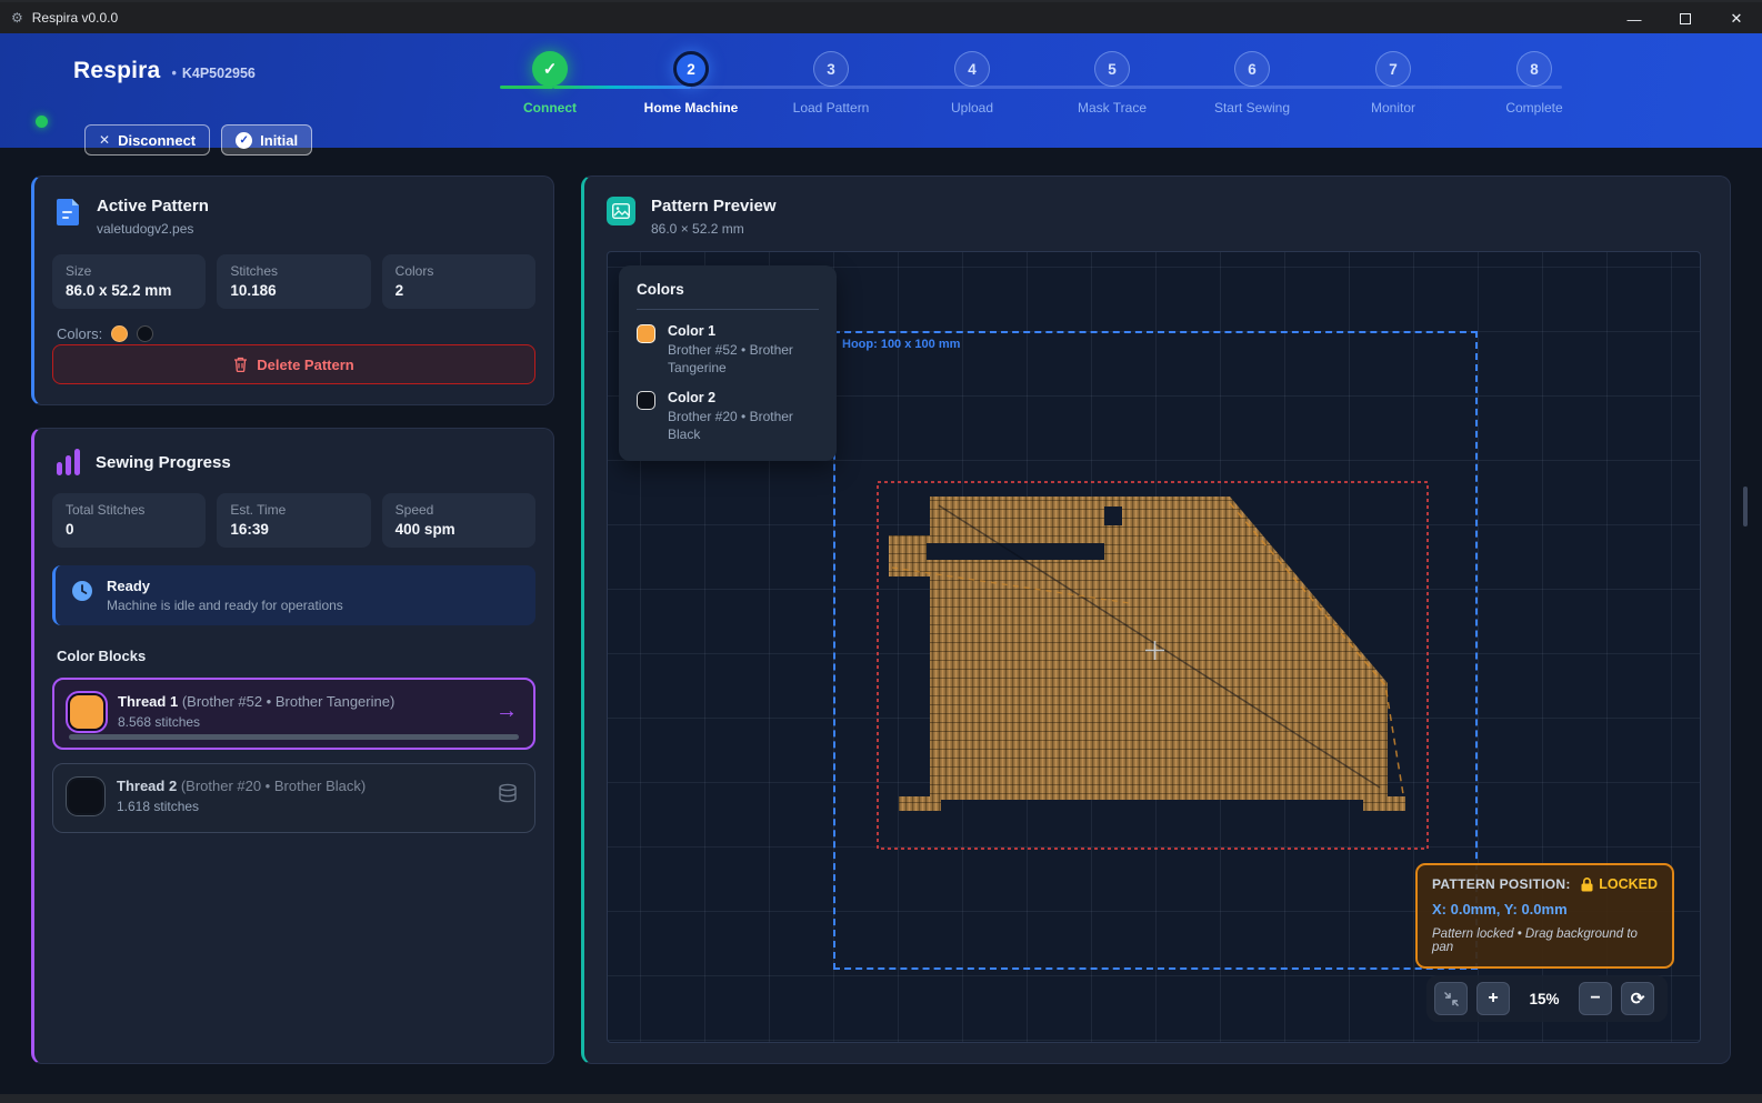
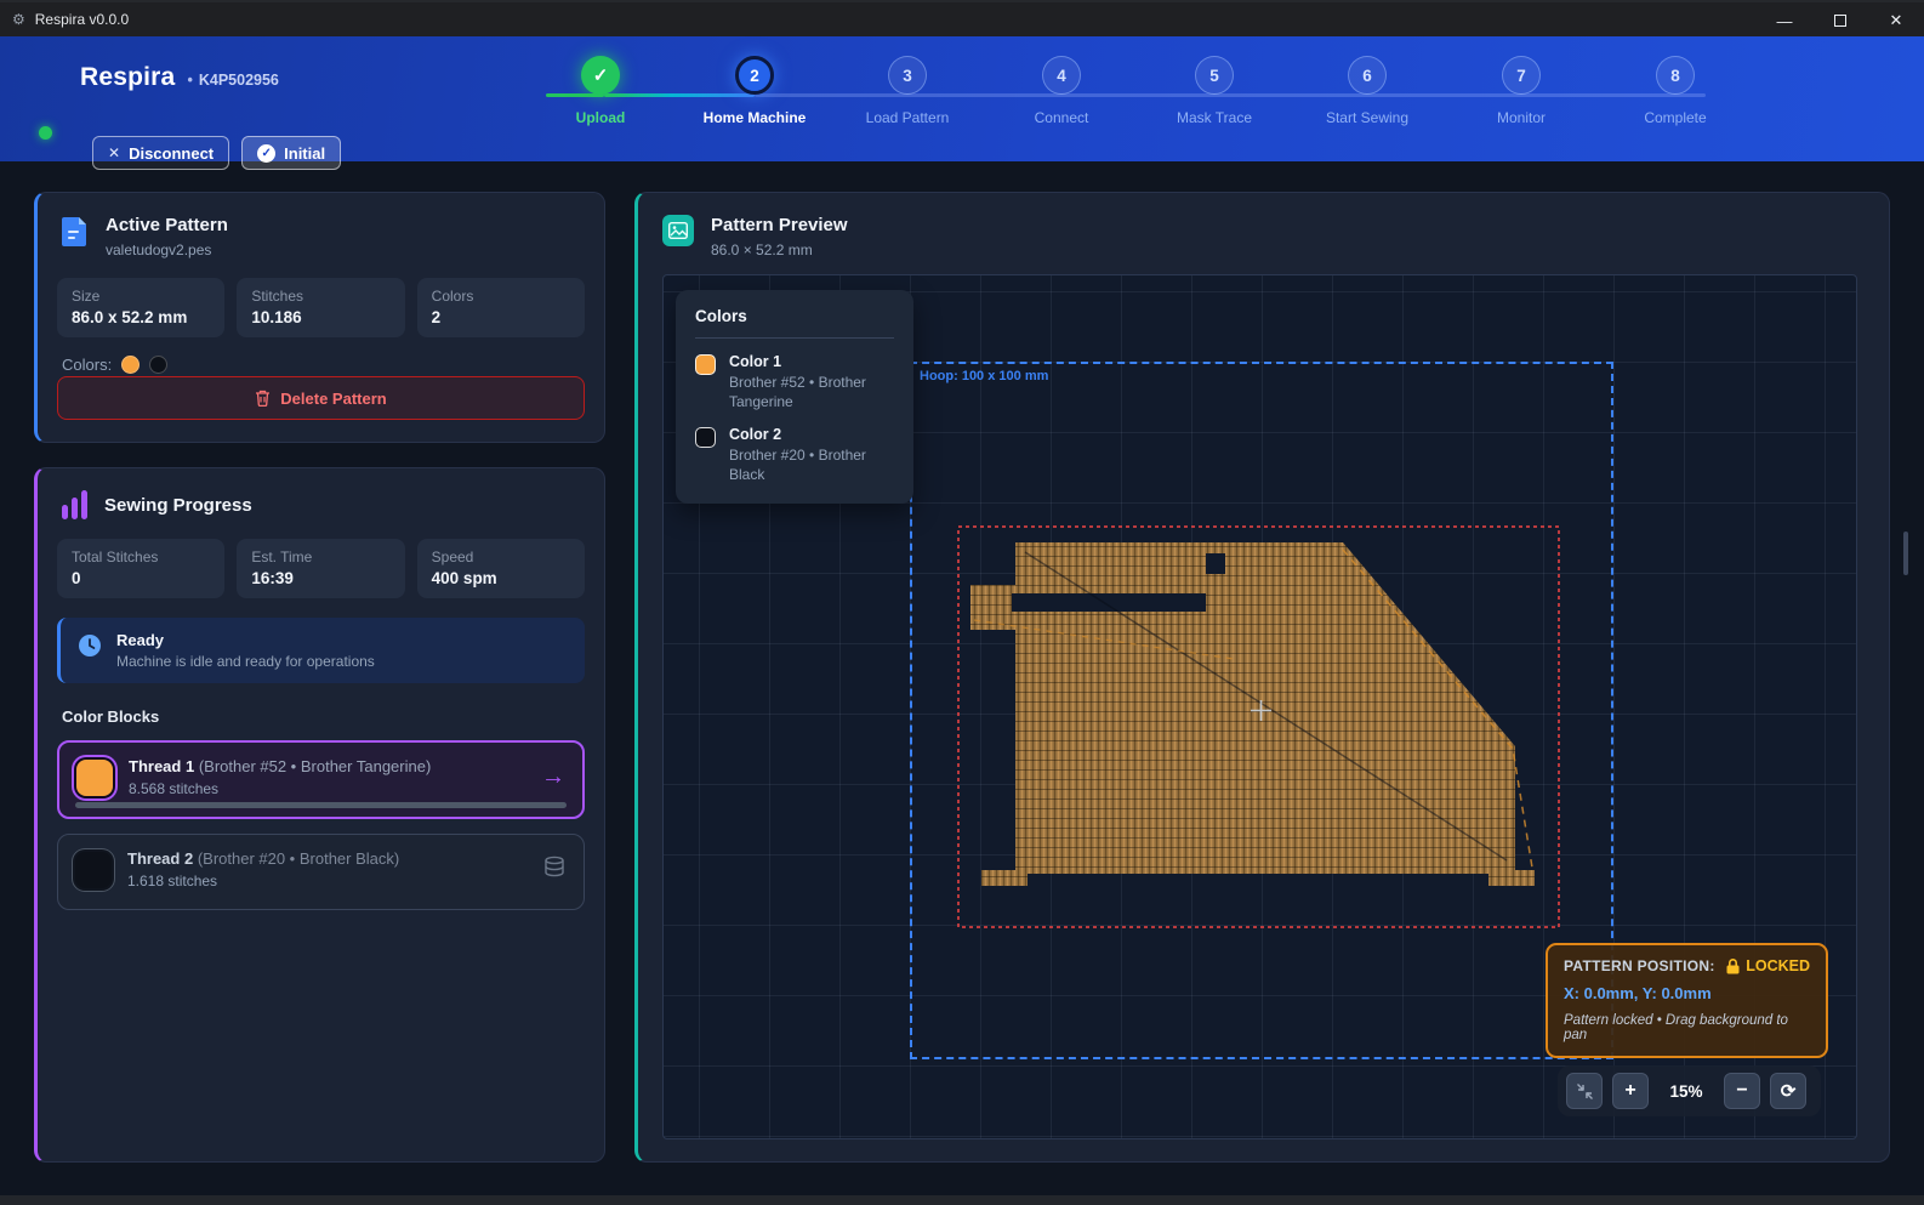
  ⚙
  Respira v0.0.0
  —
  ✕
  Respira
  • K4P502956
  ✕
  Disconnect
  ✓
  Initial
  ✓
- Connect
+ Upload
  2
  Home Machine
  3
  Load Pattern
  4
- Upload
+ Connect
  5
  Mask Trace
  6
  Start Sewing
  7
  Monitor
  8
  Complete
  Active Pattern
  valetudogv2.pes
  Size
  86.0 x 52.2 mm
  Stitches
  10.186
  Colors
  2
  Colors:
  Delete Pattern
  Sewing Progress
  Total Stitches
  0
  Est. Time
  16:39
  Speed
  400 spm
  Ready
  Machine is idle and ready for operations
  Color Blocks
  Thread 1 (Brother #52 • Brother Tangerine)
  8.568 stitches
  →
  Thread 2 (Brother #20 • Brother Black)
  1.618 stitches
  Pattern Preview
  86.0 × 52.2 mm
  Hoop: 100 x 100 mm
  Colors
  Color 1
  Brother #52 • Brother Tangerine
  Color 2
  Brother #20 • Brother Black
  PATTERN POSITION:
  LOCKED
  X: 0.0mm, Y: 0.0mm
  Pattern locked • Drag background to pan
  +
  15%
  −
  ⟳
